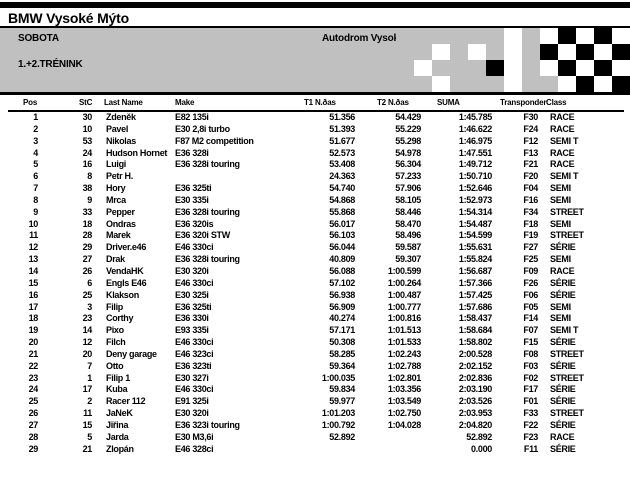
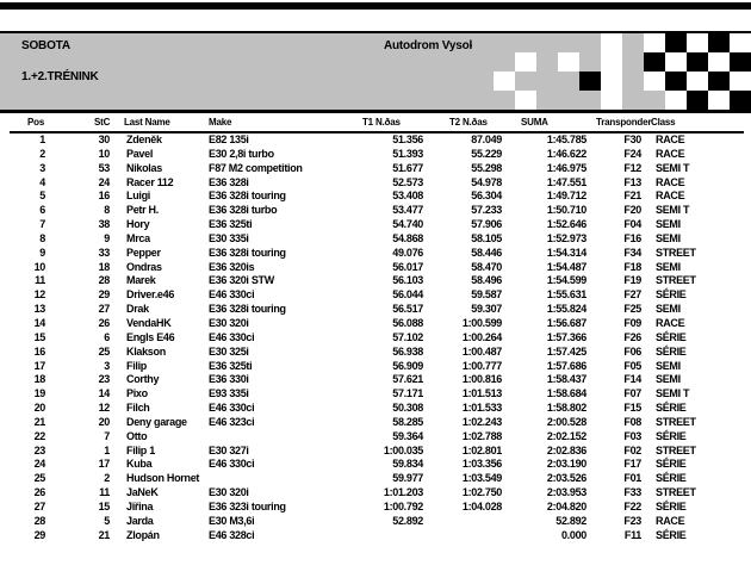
- BMW Vysoké Mýto
  SOBOTA
  1.+2.TRÉNINK
  Pos
  StC
  Last Name
  Make
  T1 N.ðas
  T2 N.ðas
  SUMA
  Transponder
  Class
  1
  30
  Zdeněk
  E82 135i
  51.356
- 54.429
+ 87.049
  1:45.785
  F30
  RACE
  2
  10
  Pavel
  E30 2,8i turbo
  51.393
  55.229
  1:46.622
  F24
  RACE
  3
  53
  Nikolas
  F87 M2 competition
  51.677
  55.298
  1:46.975
  F12
  SEMI T
  4
  24
- Hudson Hornet
+ Racer 112
  E36 328i
  52.573
  54.978
  1:47.551
  F13
  RACE
  5
  16
  Luigi
  E36 328i touring
  53.408
  56.304
  1:49.712
  F21
  RACE
  6
  8
  Petr H.
+ E36 328i turbo
- 24.363
+ 53.477
  57.233
  1:50.710
  F20
  SEMI T
  7
  38
  Hory
  E36 325ti
  54.740
  57.906
  1:52.646
  F04
  SEMI
  8
  9
  Mrca
  E30 335i
  54.868
  58.105
  1:52.973
  F16
  SEMI
  9
  33
  Pepper
  E36 328i touring
- 55.868
+ 49.076
  58.446
  1:54.314
  F34
  STREET
  10
  18
  Ondras
  E36 320is
  56.017
  58.470
  1:54.487
  F18
  SEMI
  11
  28
  Marek
  E36 320i STW
  56.103
  58.496
  1:54.599
  F19
  STREET
  12
  29
  Driver.e46
  E46 330ci
  56.044
  59.587
  1:55.631
  F27
  SÉRIE
  13
  27
  Drak
  E36 328i touring
- 40.809
+ 56.517
  59.307
  1:55.824
  F25
  SEMI
  14
  26
  VendaHK
  E30 320i
  56.088
  1:00.599
  1:56.687
  F09
  RACE
  15
  6
  Engls E46
  E46 330ci
  57.102
  1:00.264
  1:57.366
  F26
  SÉRIE
  16
  25
  Klakson
  E30 325i
  56.938
  1:00.487
  1:57.425
  F06
  SÉRIE
  17
  3
  Filip
  E36 325ti
  56.909
  1:00.777
  1:57.686
  F05
  SEMI
  18
  23
  Corthy
  E36 330i
- 40.274
+ 57.621
  1:00.816
  1:58.437
  F14
  SEMI
  19
  14
  Pixo
  E93 335i
  57.171
  1:01.513
  1:58.684
  F07
  SEMI T
  20
  12
  Filch
  E46 330ci
  50.308
  1:01.533
  1:58.802
  F15
  SÉRIE
  21
  20
  Deny garage
  E46 323ci
  58.285
  1:02.243
  2:00.528
  F08
  STREET
  22
  7
  Otto
- E36 323ti
  59.364
  1:02.788
  2:02.152
  F03
  SÉRIE
  23
  1
  Filip 1
  E30 327i
  1:00.035
  1:02.801
  2:02.836
  F02
  STREET
  24
  17
  Kuba
  E46 330ci
  59.834
  1:03.356
  2:03.190
  F17
  SÉRIE
  25
  2
- Racer 112
+ Hudson Hornet
- E91 325i
  59.977
  1:03.549
  2:03.526
  F01
  SÉRIE
  26
  11
  JaNeK
  E30 320i
  1:01.203
  1:02.750
  2:03.953
  F33
  STREET
  27
  15
  Jiřina
  E36 323i touring
  1:00.792
  1:04.028
  2:04.820
  F22
  SÉRIE
  28
  5
  Jarda
  E30 M3,6i
  52.892
  52.892
  F23
  RACE
  29
  21
  Zlopán
  E46 328ci
  0.000
  F11
  SÉRIE
